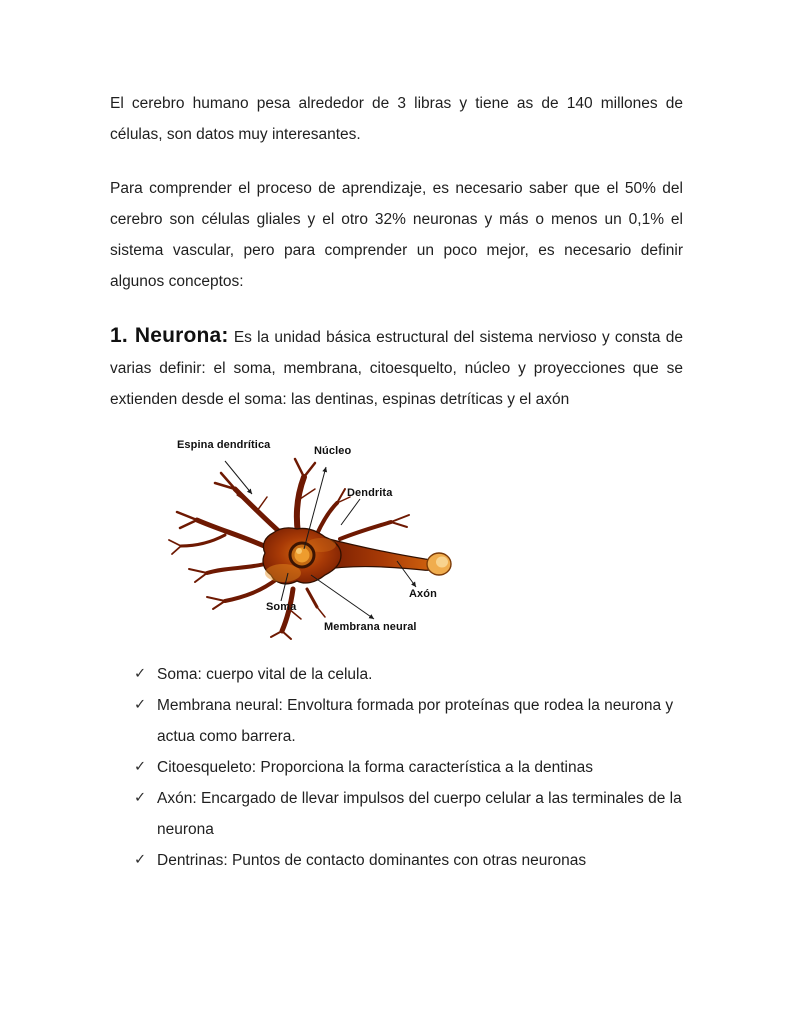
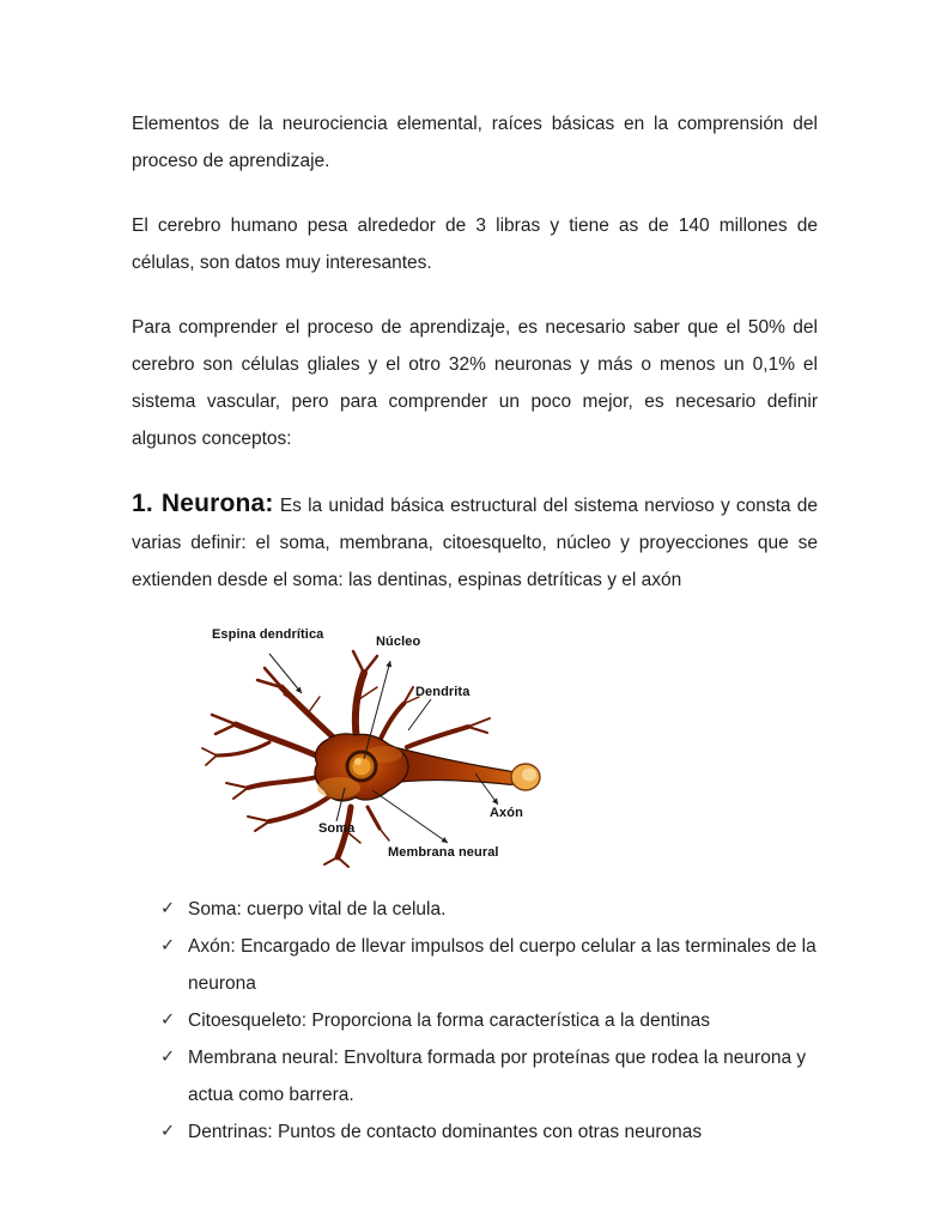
+ Elementos de la neurociencia elemental, raíces básicas en la comprensión del proceso de aprendizaje.
  El cerebro humano pesa alrededor de 3 libras y tiene as de 140 millones de células, son datos muy interesantes.
  Para comprender el proceso de aprendizaje, es necesario saber que el 50% del cerebro son células gliales y el otro 32% neuronas y más o menos un 0,1% el sistema vascular, pero para comprender un poco mejor, es necesario definir algunos conceptos:
  1. Neurona: Es la unidad básica estructural del sistema nervioso y consta de varias definir: el soma, membrana, citoesquelto, núcleo y proyecciones que se extienden desde el soma: las dentinas, espinas detríticas y el axón
  Espina dendrítica
  Núcleo
  Dendrita
  Axón
  Soma
  Membrana neural
  ✓
  Soma: cuerpo vital de la celula.
  ✓
- Membrana neural: Envoltura formada por proteínas que rodea la neurona y actua como barrera.
+ Axón: Encargado de llevar impulsos del cuerpo celular a las terminales de la neurona
  ✓
  Citoesqueleto: Proporciona la forma característica a la dentinas
  ✓
- Axón: Encargado de llevar impulsos del cuerpo celular a las terminales de la neurona
+ Membrana neural: Envoltura formada por proteínas que rodea la neurona y actua como barrera.
  ✓
  Dentrinas: Puntos de contacto dominantes con otras neuronas
